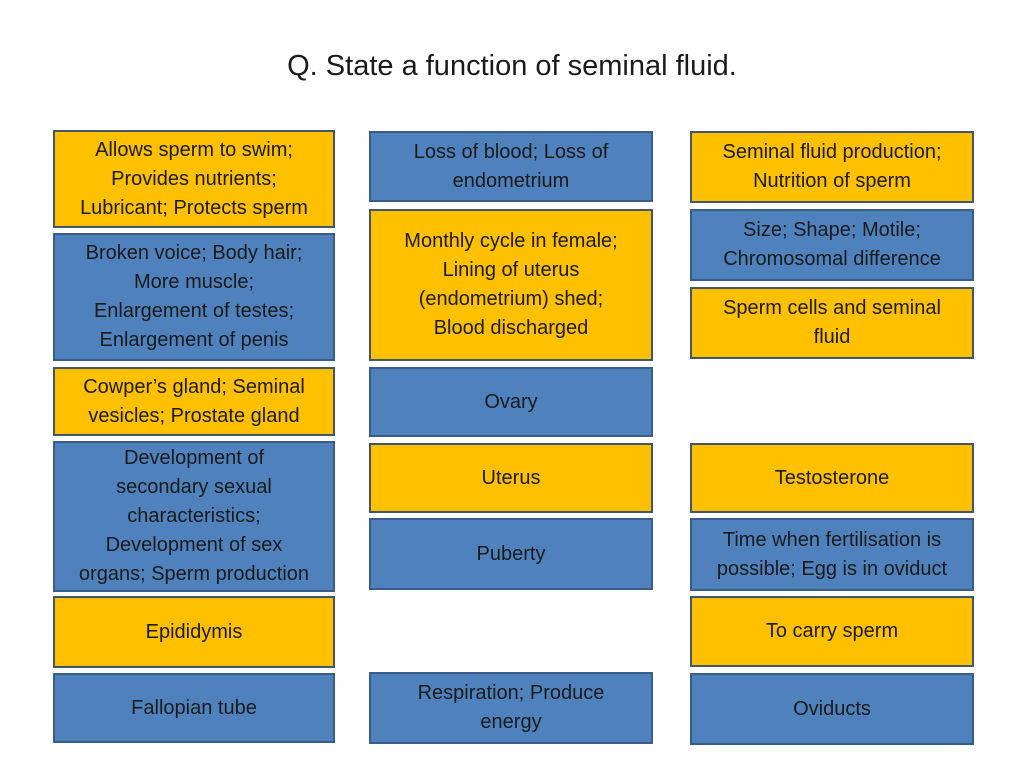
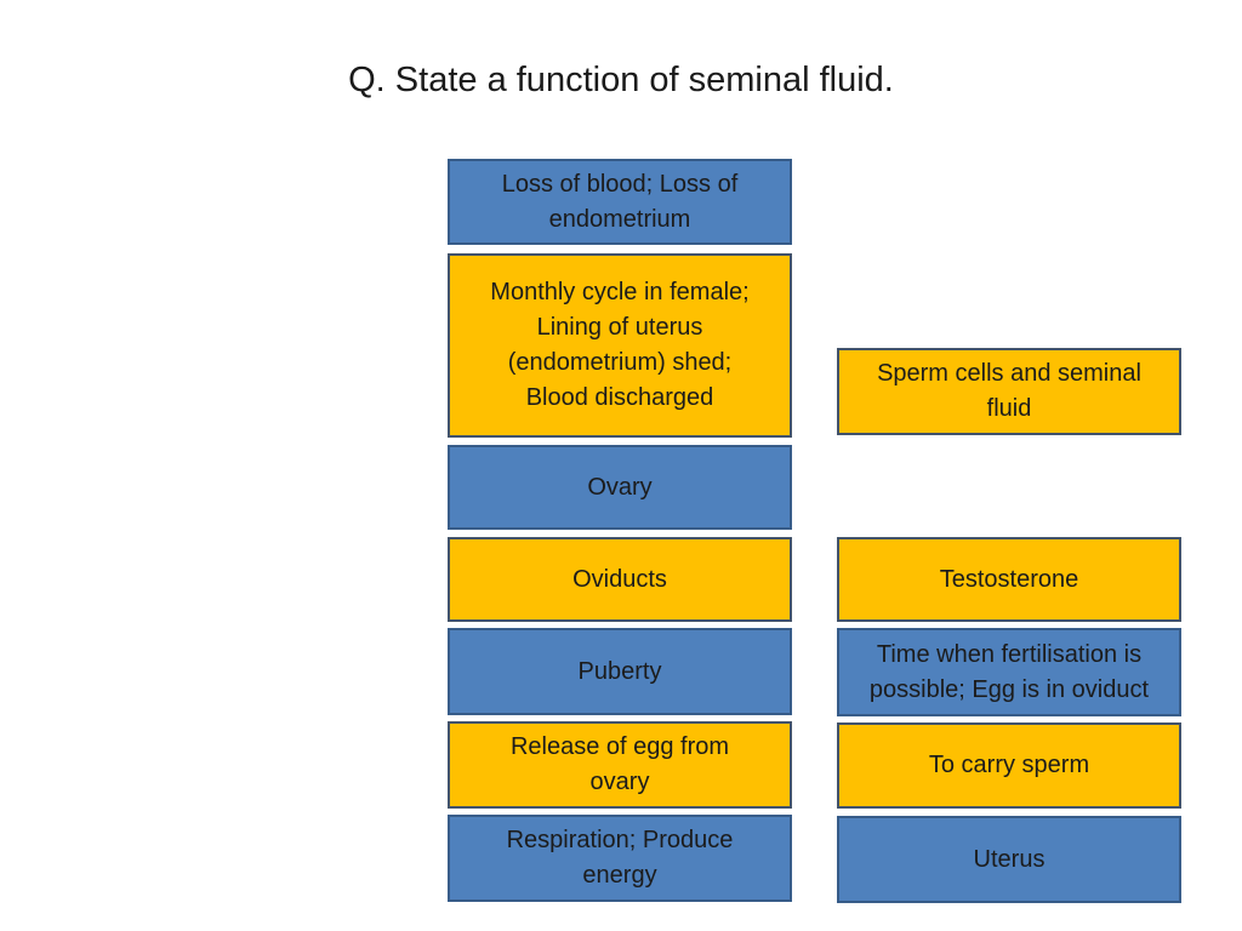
  Q. State a function of seminal fluid.
- Allows sperm to swim;
- Provides nutrients;
- Lubricant; Protects sperm
- Broken voice; Body hair;
- More muscle;
- Enlargement of testes;
- Enlargement of penis
- Cowper’s gland; Seminal
- vesicles; Prostate gland
- Development of
- secondary sexual
- characteristics;
- Development of sex
- organs; Sperm production
- Epididymis
- Fallopian tube
  Loss of blood; Loss of
  endometrium
  Monthly cycle in female;
  Lining of uterus
  (endometrium) shed;
  Blood discharged
  Ovary
- Uterus
+ Oviducts
  Puberty
+ Release of egg from
+ ovary
  Respiration; Produce
  energy
- Seminal fluid production;
- Nutrition of sperm
- Size; Shape; Motile;
- Chromosomal difference
  Sperm cells and seminal
  fluid
  Testosterone
  Time when fertilisation is
  possible; Egg is in oviduct
  To carry sperm
- Oviducts
+ Uterus
